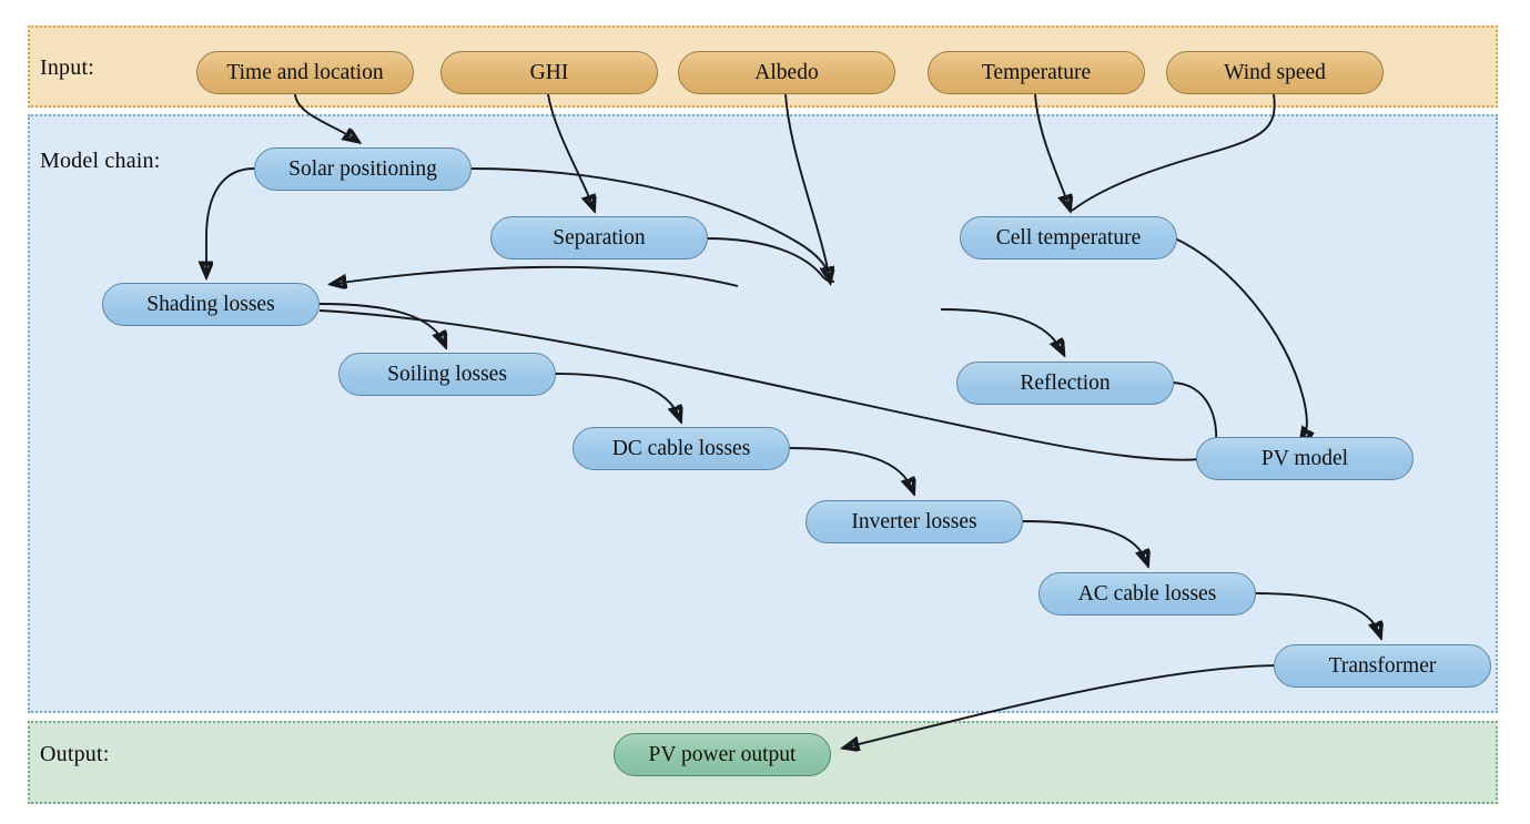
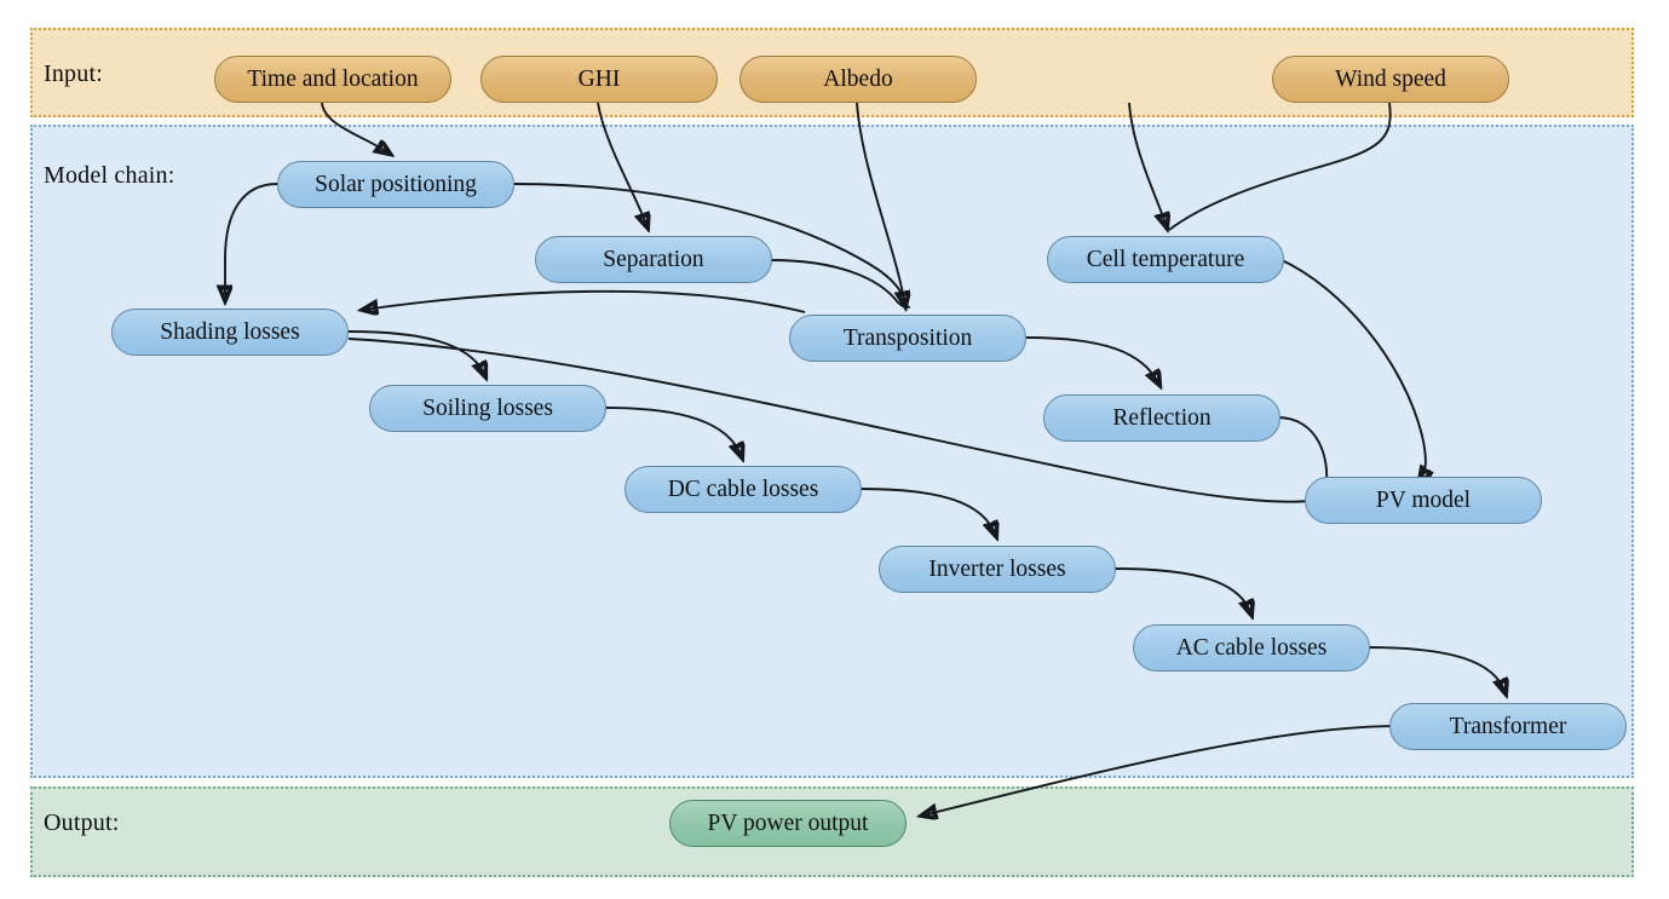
  Input:
  Model chain:
  Output:
  Time and location
  GHI
  Albedo
- Temperature
  Wind speed
  Solar positioning
  Separation
  Cell temperature
  Shading losses
+ Transposition
  Soiling losses
  Reflection
  DC cable losses
  PV model
  Inverter losses
  AC cable losses
  Transformer
  PV power output
